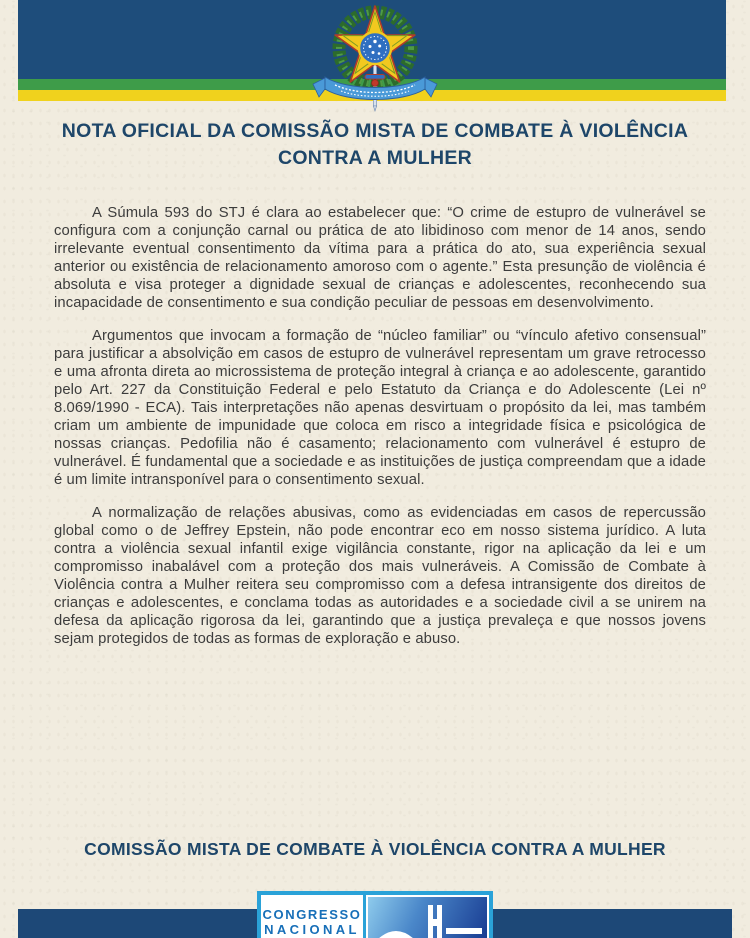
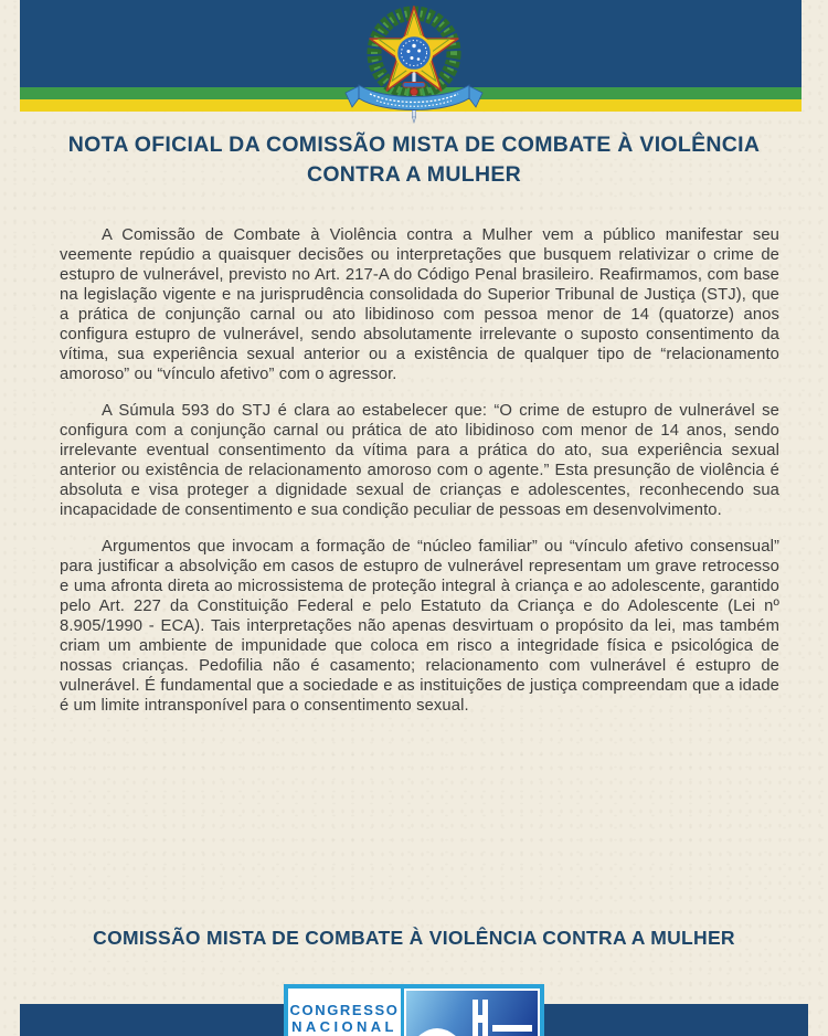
  NOTA OFICIAL DA COMISSÃO MISTA DE COMBATE À VIOLÊNCIA CONTRA A MULHER
+ A Comissão de Combate à Violência contra a Mulher vem a público manifestar seu veemente repúdio a quaisquer decisões ou interpretações que busquem relativizar o crime de estupro de vulnerável, previsto no Art. 217-A do Código Penal brasileiro. Reafirmamos, com base na legislação vigente e na jurisprudência consolidada do Superior Tribunal de Justiça (STJ), que a prática de conjunção carnal ou ato libidinoso com pessoa menor de 14 (quatorze) anos configura estupro de vulnerável, sendo absolutamente irrelevante o suposto consentimento da vítima, sua experiência sexual anterior ou a existência de qualquer tipo de “relacionamento amoroso” ou “vínculo afetivo” com o agressor.
  A Súmula 593 do STJ é clara ao estabelecer que: “O crime de estupro de vulnerável se configura com a conjunção carnal ou prática de ato libidinoso com menor de 14 anos, sendo irrelevante eventual consentimento da vítima para a prática do ato, sua experiência sexual anterior ou existência de relacionamento amoroso com o agente.” Esta presunção de violência é absoluta e visa proteger a dignidade sexual de crianças e adolescentes, reconhecendo sua incapacidade de consentimento e sua condição peculiar de pessoas em desenvolvimento.
- Argumentos que invocam a formação de “núcleo familiar” ou “vínculo afetivo consensual” para justificar a absolvição em casos de estupro de vulnerável representam um grave retrocesso e uma afronta direta ao microssistema de proteção integral à criança e ao adolescente, garantido pelo Art. 227 da Constituição Federal e pelo Estatuto da Criança e do Adolescente (Lei nº 8.069/1990 - ECA). Tais interpretações não apenas desvirtuam o propósito da lei, mas também criam um ambiente de impunidade que coloca em risco a integridade física e psicológica de nossas crianças. Pedofilia não é casamento; relacionamento com vulnerável é estupro de vulnerável. É fundamental que a sociedade e as instituições de justiça compreendam que a idade é um limite intransponível para o consentimento sexual.
+ Argumentos que invocam a formação de “núcleo familiar” ou “vínculo afetivo consensual” para justificar a absolvição em casos de estupro de vulnerável representam um grave retrocesso e uma afronta direta ao microssistema de proteção integral à criança e ao adolescente, garantido pelo Art. 227 da Constituição Federal e pelo Estatuto da Criança e do Adolescente (Lei nº 8.905/1990 - ECA). Tais interpretações não apenas desvirtuam o propósito da lei, mas também criam um ambiente de impunidade que coloca em risco a integridade física e psicológica de nossas crianças. Pedofilia não é casamento; relacionamento com vulnerável é estupro de vulnerável. É fundamental que a sociedade e as instituições de justiça compreendam que a idade é um limite intransponível para o consentimento sexual.
- A normalização de relações abusivas, como as evidenciadas em casos de repercussão global como o de Jeffrey Epstein, não pode encontrar eco em nosso sistema jurídico. A luta contra a violência sexual infantil exige vigilância constante, rigor na aplicação da lei e um compromisso inabalável com a proteção dos mais vulneráveis. A Comissão de Combate à Violência contra a Mulher reitera seu compromisso com a defesa intransigente dos direitos de crianças e adolescentes, e conclama todas as autoridades e a sociedade civil a se unirem na defesa da aplicação rigorosa da lei, garantindo que a justiça prevaleça e que nossos jovens sejam protegidos de todas as formas de exploração e abuso.
  COMISSÃO MISTA DE COMBATE À VIOLÊNCIA CONTRA A MULHER
  CONGRESSO
  NACIONAL
